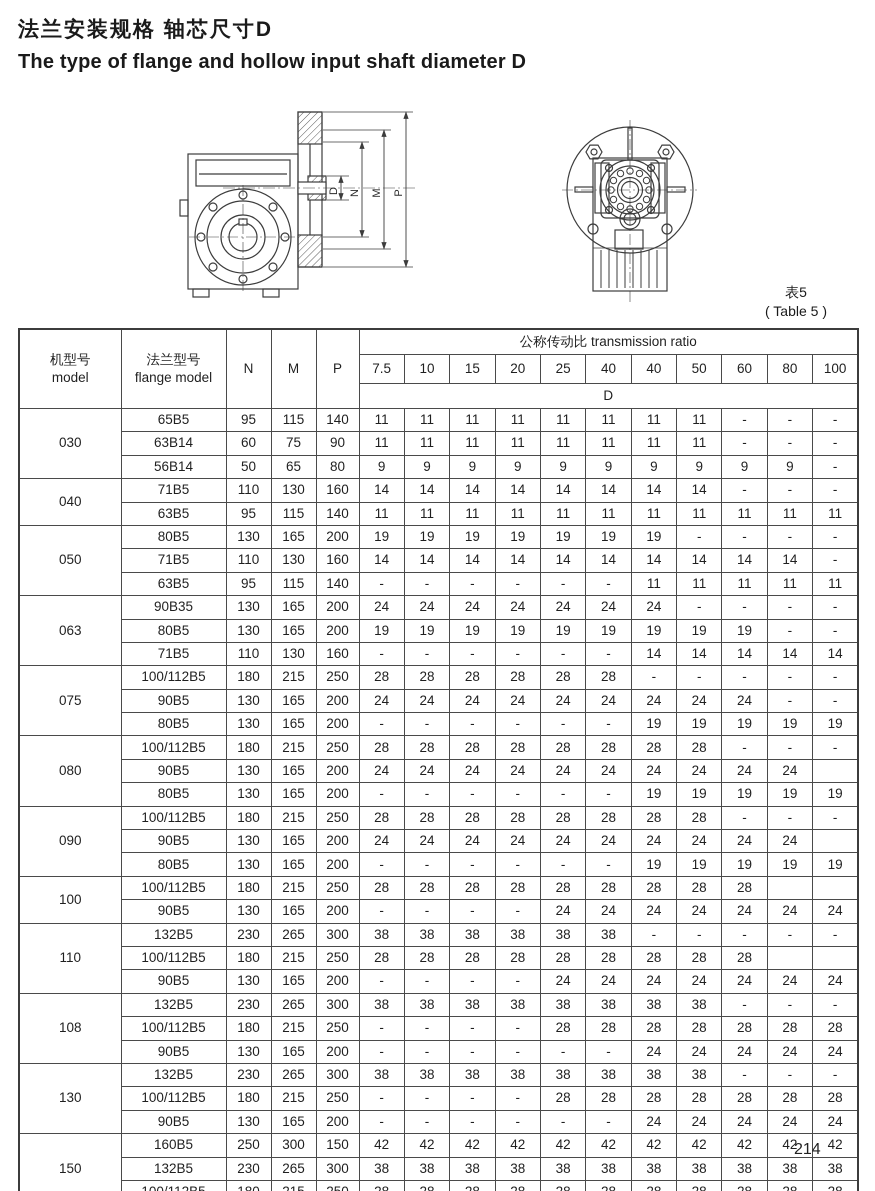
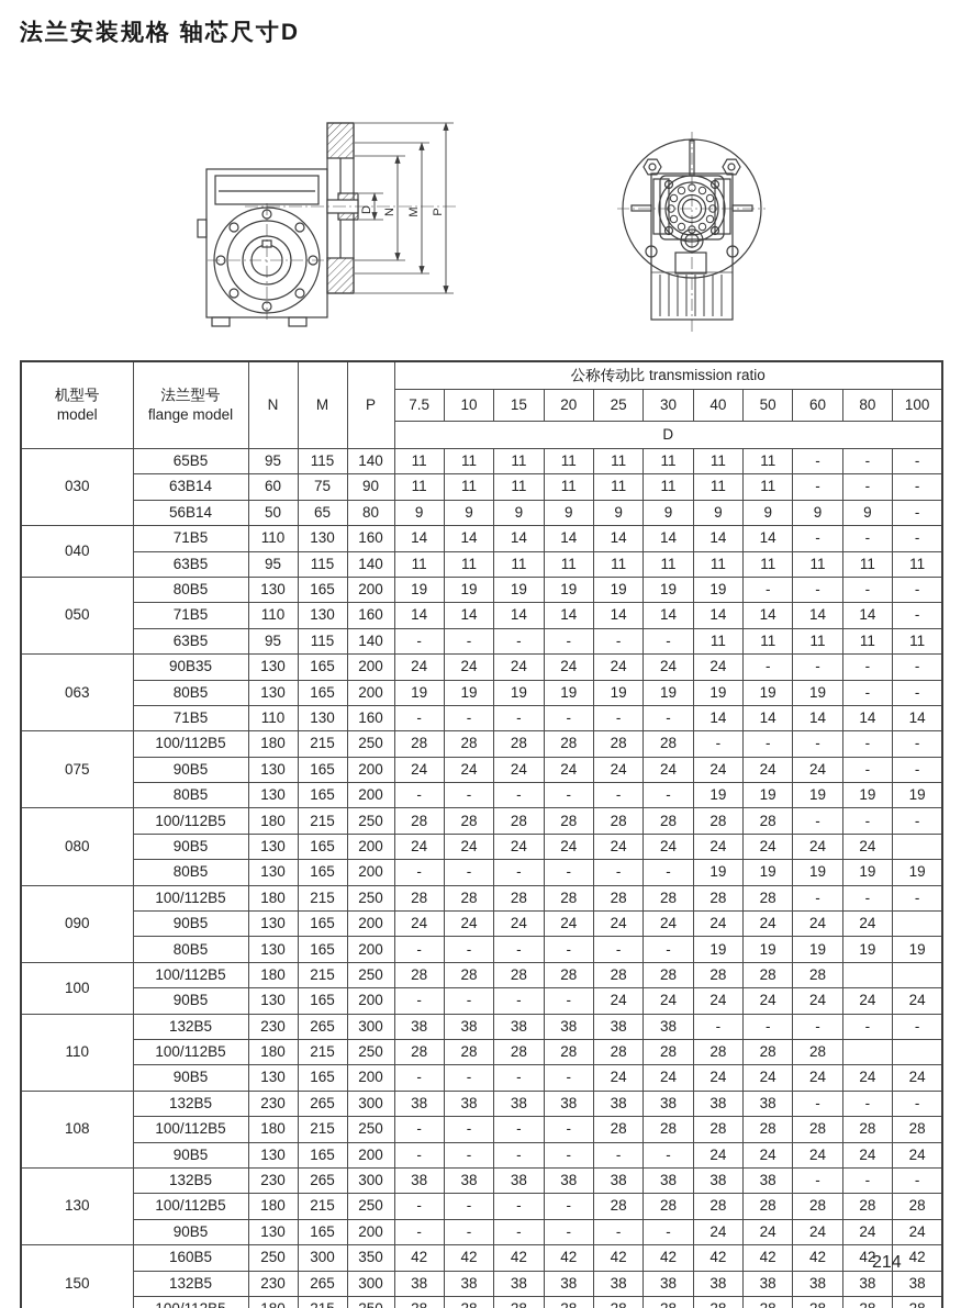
  法兰安装规格 轴芯尺寸D
- The type of flange and hollow input shaft diameter D
- 表5
- ( Table 5 )
  机型号model	法兰型号flange model	N	M	P	公称传动比 transmission ratio
- 7.5	10	15	20	25	40	40	50	60	80	100
+ 7.5	10	15	20	25	30	40	50	60	80	100
  D
  030	65B5	95	115	140	11	11	11	11	11	11	11	11	-	-	-
  63B14	60	75	90	11	11	11	11	11	11	11	11	-	-	-
  56B14	50	65	80	9	9	9	9	9	9	9	9	9	9	-
  040	71B5	110	130	160	14	14	14	14	14	14	14	14	-	-	-
  63B5	95	115	140	11	11	11	11	11	11	11	11	11	11	11
  050	80B5	130	165	200	19	19	19	19	19	19	19	-	-	-	-
  71B5	110	130	160	14	14	14	14	14	14	14	14	14	14	-
  63B5	95	115	140	-	-	-	-	-	-	11	11	11	11	11
  063	90B35	130	165	200	24	24	24	24	24	24	24	-	-	-	-
  80B5	130	165	200	19	19	19	19	19	19	19	19	19	-	-
  71B5	110	130	160	-	-	-	-	-	-	14	14	14	14	14
  075	100/112B5	180	215	250	28	28	28	28	28	28	-	-	-	-	-
  90B5	130	165	200	24	24	24	24	24	24	24	24	24	-	-
  80B5	130	165	200	-	-	-	-	-	-	19	19	19	19	19
  080	100/112B5	180	215	250	28	28	28	28	28	28	28	28	-	-	-
  90B5	130	165	200	24	24	24	24	24	24	24	24	24	24
  80B5	130	165	200	-	-	-	-	-	-	19	19	19	19	19
  090	100/112B5	180	215	250	28	28	28	28	28	28	28	28	-	-	-
  90B5	130	165	200	24	24	24	24	24	24	24	24	24	24
  80B5	130	165	200	-	-	-	-	-	-	19	19	19	19	19
  100	100/112B5	180	215	250	28	28	28	28	28	28	28	28	28
  90B5	130	165	200	-	-	-	-	24	24	24	24	24	24	24
  110	132B5	230	265	300	38	38	38	38	38	38	-	-	-	-	-
  100/112B5	180	215	250	28	28	28	28	28	28	28	28	28
  90B5	130	165	200	-	-	-	-	24	24	24	24	24	24	24
  108	132B5	230	265	300	38	38	38	38	38	38	38	38	-	-	-
  100/112B5	180	215	250	-	-	-	-	28	28	28	28	28	28	28
  90B5	130	165	200	-	-	-	-	-	-	24	24	24	24	24
  130	132B5	230	265	300	38	38	38	38	38	38	38	38	-	-	-
  100/112B5	180	215	250	-	-	-	-	28	28	28	28	28	28	28
  90B5	130	165	200	-	-	-	-	-	-	24	24	24	24	24
- 150	160B5	250	300	150	42	42	42	42	42	42	42	42	42	42	42
+ 150	160B5	250	300	350	42	42	42	42	42	42	42	42	42	42	42
  132B5	230	265	300	38	38	38	38	38	38	38	38	38	38	38
  214
